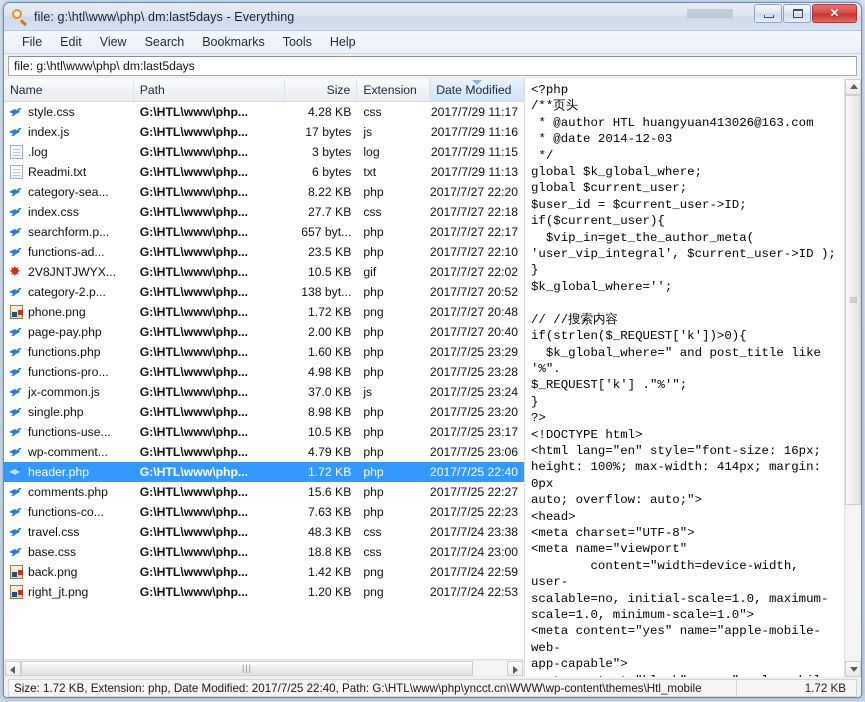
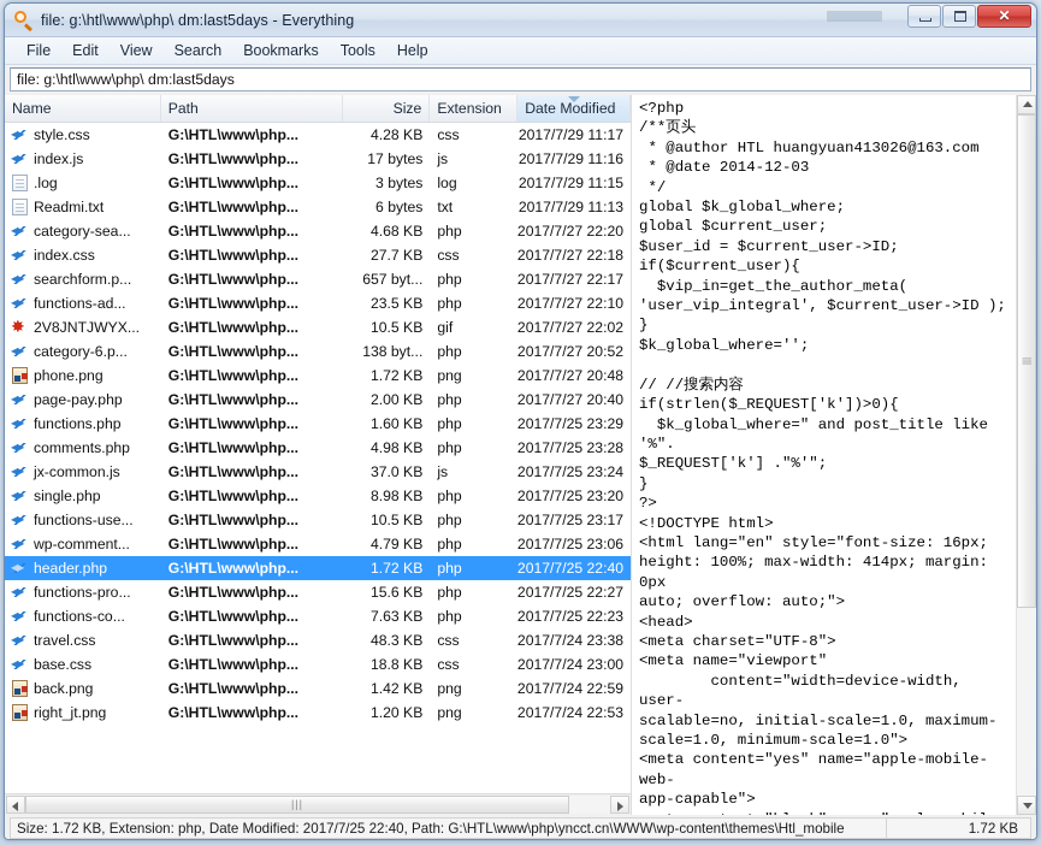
  file: g:\htl\www\php\ dm:last5days - Everything
  ✕
  File
  Edit
  View
  Search
  Bookmarks
  Tools
  Help
  file: g:\htl\www\php\ dm:last5days
  Name
  Path
  Size
  Extension
  Date Modified
  style.css
  G:\HTL\www\php...
  4.28 KB
  css
  2017/7/29 11:17
  index.js
  G:\HTL\www\php...
  17 bytes
  js
  2017/7/29 11:16
  .log
  G:\HTL\www\php...
  3 bytes
  log
  2017/7/29 11:15
  Readmi.txt
  G:\HTL\www\php...
  6 bytes
  txt
  2017/7/29 11:13
  category-sea...
  G:\HTL\www\php...
- 8.22 KB
+ 4.68 KB
  php
  2017/7/27 22:20
  index.css
  G:\HTL\www\php...
  27.7 KB
  css
  2017/7/27 22:18
  searchform.p...
  G:\HTL\www\php...
  657 byt...
  php
  2017/7/27 22:17
  functions-ad...
  G:\HTL\www\php...
  23.5 KB
  php
  2017/7/27 22:10
  2V8JNTJWYX...
  G:\HTL\www\php...
  10.5 KB
  gif
  2017/7/27 22:02
- category-2.p...
+ category-6.p...
  G:\HTL\www\php...
  138 byt...
  php
  2017/7/27 20:52
  phone.png
  G:\HTL\www\php...
  1.72 KB
  png
  2017/7/27 20:48
  page-pay.php
  G:\HTL\www\php...
  2.00 KB
  php
  2017/7/27 20:40
  functions.php
  G:\HTL\www\php...
  1.60 KB
  php
  2017/7/25 23:29
- functions-pro...
+ comments.php
  G:\HTL\www\php...
  4.98 KB
  php
  2017/7/25 23:28
  jx-common.js
  G:\HTL\www\php...
  37.0 KB
  js
  2017/7/25 23:24
  single.php
  G:\HTL\www\php...
  8.98 KB
  php
  2017/7/25 23:20
  functions-use...
  G:\HTL\www\php...
  10.5 KB
  php
  2017/7/25 23:17
  wp-comment...
  G:\HTL\www\php...
  4.79 KB
  php
  2017/7/25 23:06
  header.php
  G:\HTL\www\php...
  1.72 KB
  php
  2017/7/25 22:40
- comments.php
+ functions-pro...
  G:\HTL\www\php...
  15.6 KB
  php
  2017/7/25 22:27
  functions-co...
  G:\HTL\www\php...
  7.63 KB
  php
  2017/7/25 22:23
  travel.css
  G:\HTL\www\php...
  48.3 KB
  css
  2017/7/24 23:38
  base.css
  G:\HTL\www\php...
  18.8 KB
  css
  2017/7/24 23:00
  back.png
  G:\HTL\www\php...
  1.42 KB
  png
  2017/7/24 22:59
  right_jt.png
  G:\HTL\www\php...
  1.20 KB
  png
  2017/7/24 22:53
  |||
  <?php
  /**页头
  * @author HTL huangyuan413026@163.com
  * @date 2014-12-03
  */
  global $k_global_where;
  global $current_user;
  $user_id = $current_user->ID;
  if($current_user){
  $vip_in=get_the_author_meta(
  'user_vip_integral', $current_user->ID );
  }
  $k_global_where='';
  // //搜索内容
  if(strlen($_REQUEST['k'])>0){
  $k_global_where=" and post_title like '%".
  $_REQUEST['k'] ."%'";
  }
  ?>
  <!DOCTYPE html>
  <html lang="en" style="font-size: 16px;
  height: 100%; max-width: 414px; margin: 0px
  auto; overflow: auto;">
  <head>
  <meta charset="UTF-8">
  <meta name="viewport"
  content="width=device-width, user-
  scalable=no, initial-scale=1.0, maximum-
  scale=1.0, minimum-scale=1.0">
  <meta content="yes" name="apple-mobile-web-
  app-capable">
  Size: 1.72 KB, Extension: php, Date Modified: 2017/7/25 22:40, Path: G:\HTL\www\php\yncct.cn\WWW\wp-content\themes\Htl_mobile
  1.72 KB
